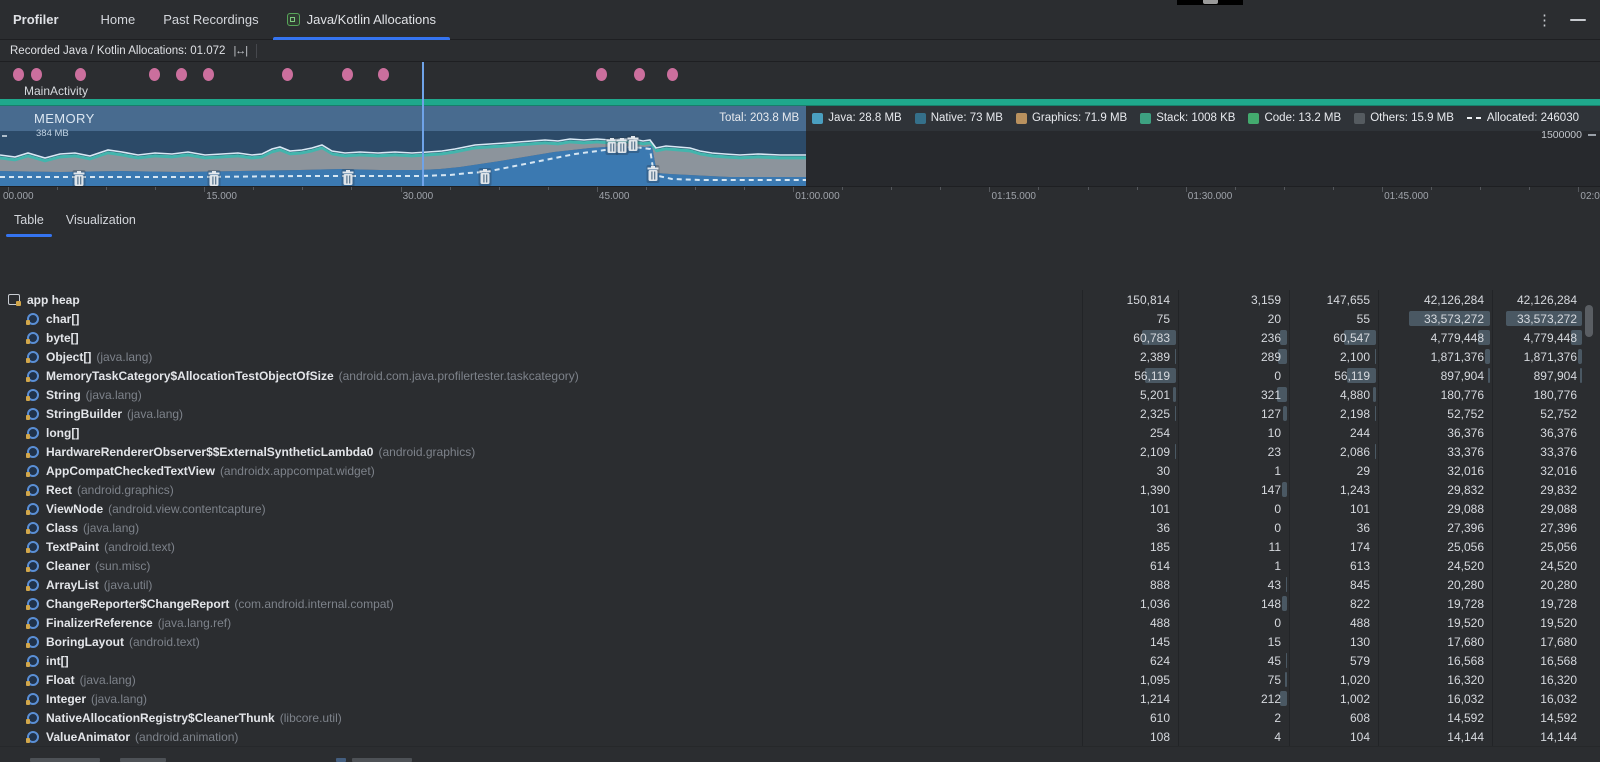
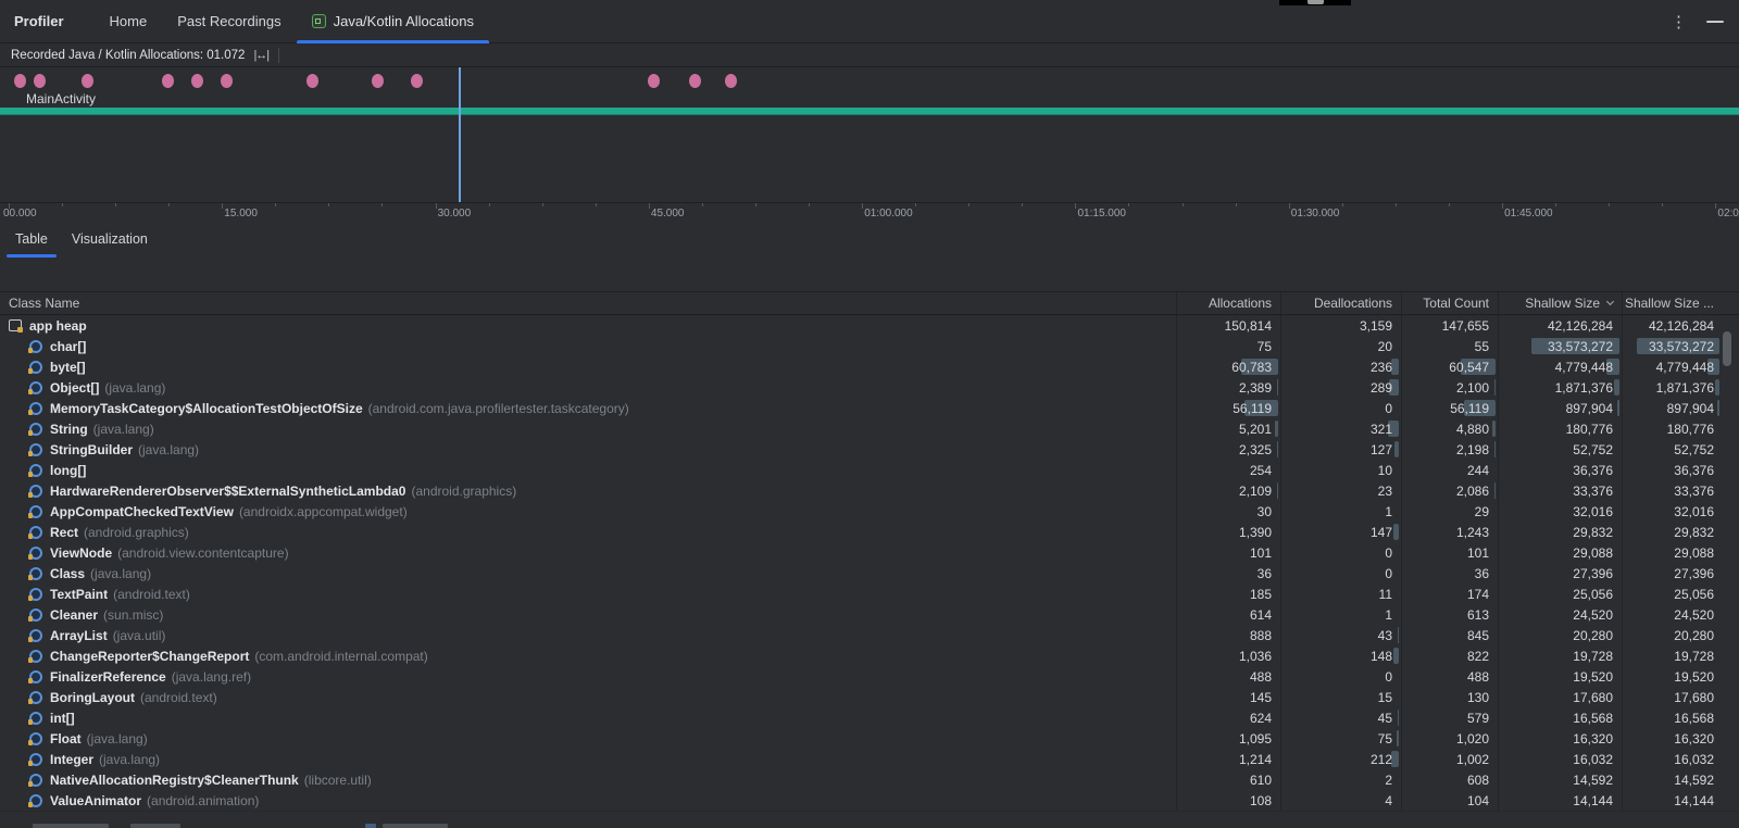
  Profiler
  Home
  Past Recordings
  Java/Kotlin Allocations
  ⋮
  Recorded Java / Kotlin Allocations: 01.072
  |↔|
  MainActivity
- MEMORY
- 384 MB
- Total: 203.8 MB
- Java: 28.8 MB
- Native: 73 MB
- Graphics: 71.9 MB
- Stack: 1008 KB
- Code: 13.2 MB
- Others: 15.9 MB
- Allocated: 246030
- 1500000
  00.000
  15.000
  30.000
  45.000
  01:00.000
  01:15.000
  01:30.000
  01:45.000
  Table
  Visualization
+ Class Name
+ Allocations
+ Deallocations
+ Total Count
+ Shallow Size
+ Shallow Size ...
  app heap
  150,814
  3,159
  147,655
  42,126,284
  42,126,284
  char[]
  75
  20
  55
  33,573,272
  33,573,272
  byte[]
  60,783
  236
  60,547
  4,779,448
  4,779,448
  Object[]
  (java.lang)
  2,389
  289
  2,100
  1,871,376
  1,871,376
  MemoryTaskCategory$AllocationTestObjectOfSize
  (android.com.java.profilertester.taskcategory)
  56,119
  0
  56,119
  897,904
  897,904
  String
  (java.lang)
  5,201
  321
  4,880
  180,776
  180,776
  StringBuilder
  (java.lang)
  2,325
  127
  2,198
  52,752
  52,752
  long[]
  254
  10
  244
  36,376
  36,376
  HardwareRendererObserver$$ExternalSyntheticLambda0
  (android.graphics)
  2,109
  23
  2,086
  33,376
  33,376
  AppCompatCheckedTextView
  (androidx.appcompat.widget)
  30
  1
  29
  32,016
  32,016
  Rect
  (android.graphics)
  1,390
  147
  1,243
  29,832
  29,832
  ViewNode
  (android.view.contentcapture)
  101
  0
  101
  29,088
  29,088
  Class
  (java.lang)
  36
  0
  36
  27,396
  27,396
  TextPaint
  (android.text)
  185
  11
  174
  25,056
  25,056
  Cleaner
  (sun.misc)
  614
  1
  613
  24,520
  24,520
  ArrayList
  (java.util)
  888
  43
  845
  20,280
  20,280
  ChangeReporter$ChangeReport
  (com.android.internal.compat)
  1,036
  148
  822
  19,728
  19,728
  FinalizerReference
  (java.lang.ref)
  488
  0
  488
  19,520
  19,520
  BoringLayout
  (android.text)
  145
  15
  130
  17,680
  17,680
  int[]
  624
  45
  579
  16,568
  16,568
  Float
  (java.lang)
  1,095
  75
  1,020
  16,320
  16,320
  Integer
  (java.lang)
  1,214
  212
  1,002
  16,032
  16,032
  NativeAllocationRegistry$CleanerThunk
  (libcore.util)
  610
  2
  608
  14,592
  14,592
  ValueAnimator
  (android.animation)
  108
  4
  104
  14,144
  14,144
